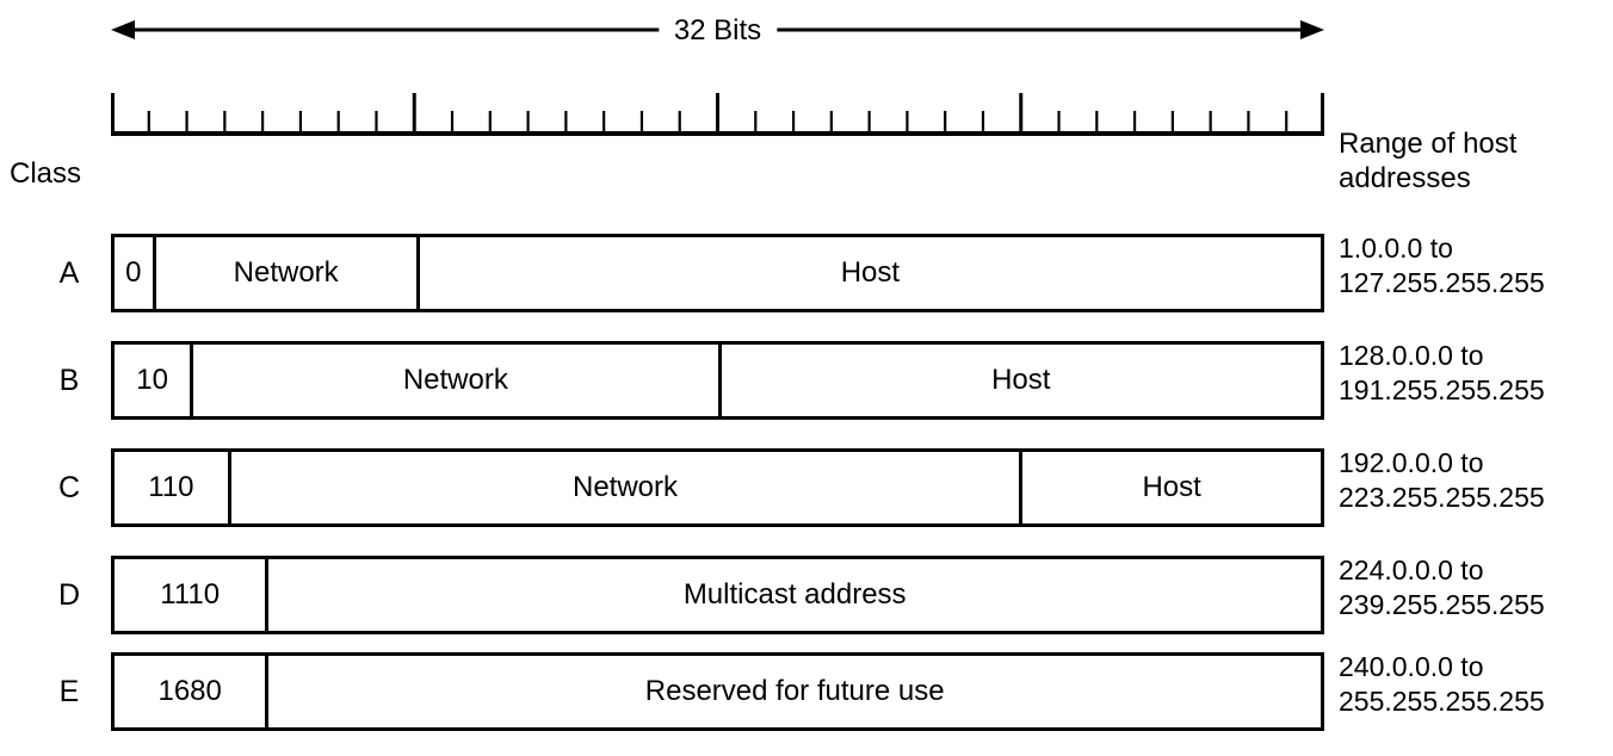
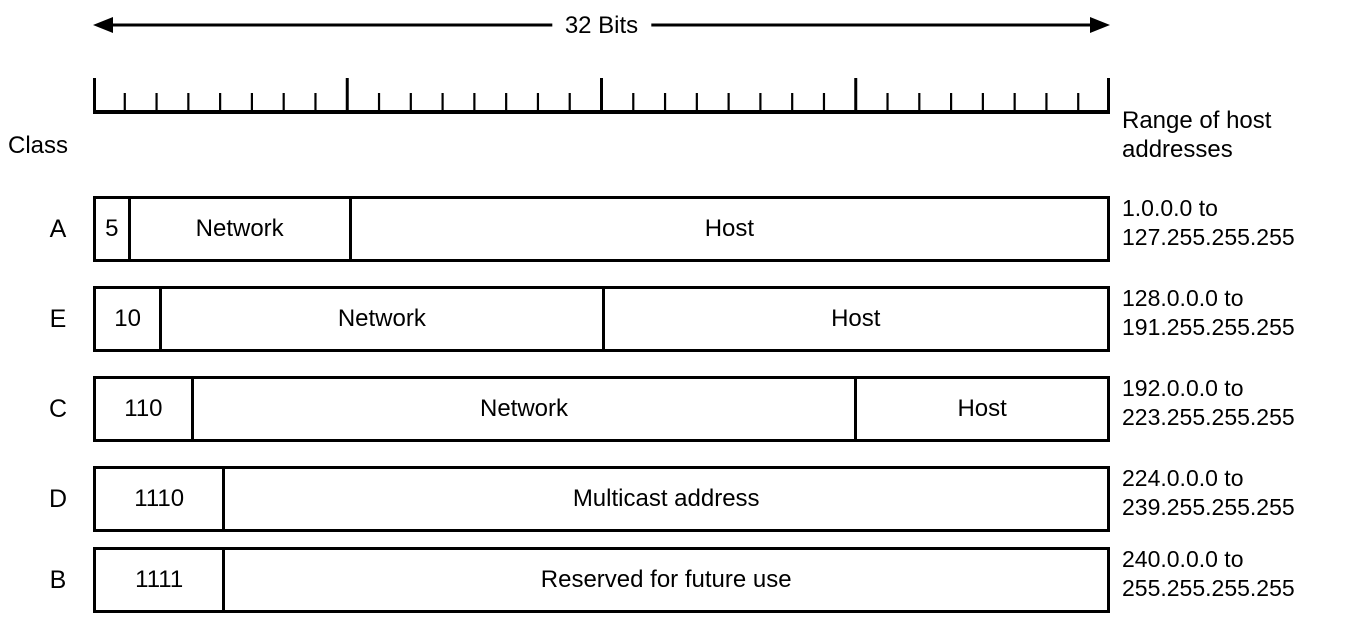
  32 Bits
  Class
  Range of host
  addresses
  A
- 0
+ 5
  Network
  Host
  1.0.0.0 to
  127.255.255.255
- B
+ E
  10
  Network
  Host
  128.0.0.0 to
  191.255.255.255
  C
  110
  Network
  Host
  192.0.0.0 to
  223.255.255.255
  D
  1110
  Multicast address
  224.0.0.0 to
  239.255.255.255
- E
+ B
- 1680
+ 1111
  Reserved for future use
  240.0.0.0 to
  255.255.255.255
